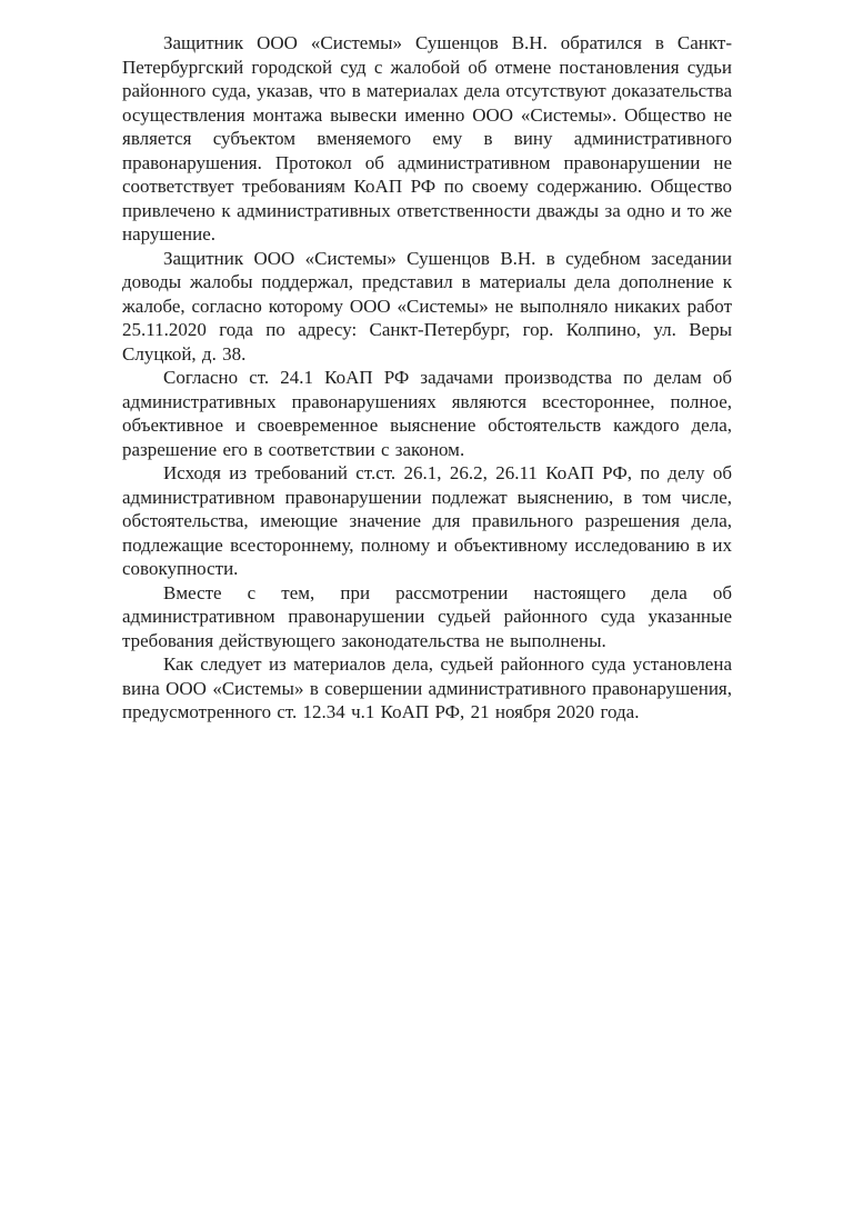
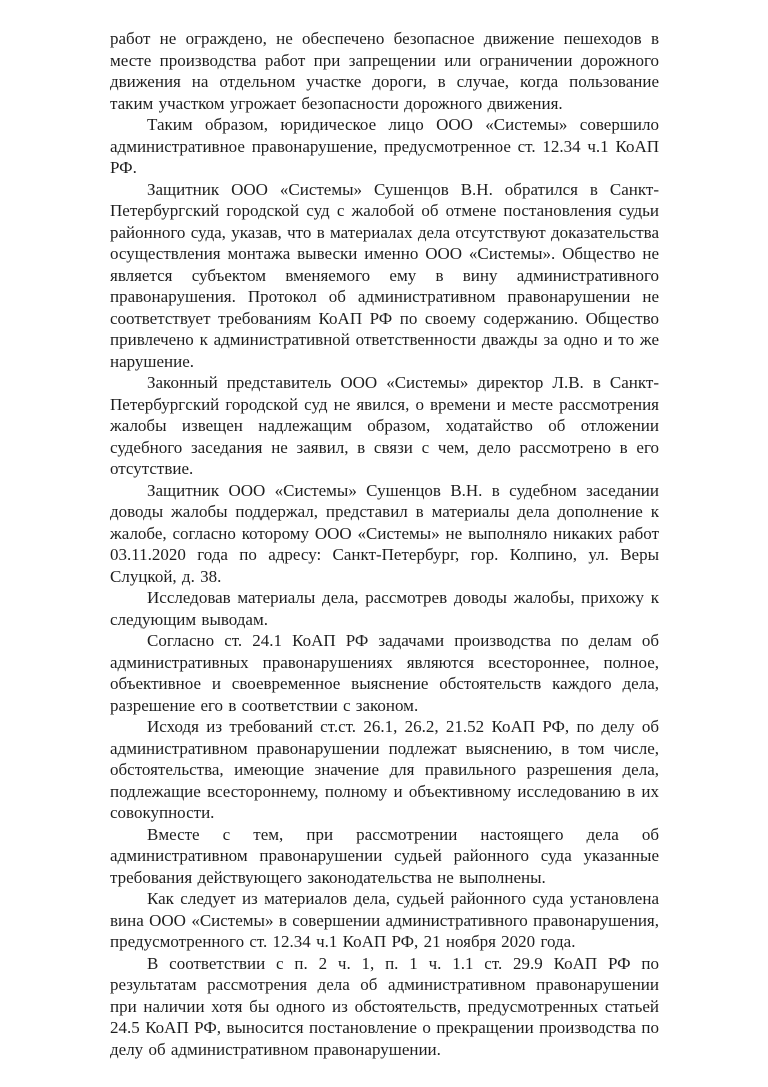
+ работ не ограждено, не обеспечено безопасное движение пешеходов в месте производства работ при запрещении или ограничении дорожного движения на отдельном участке дороги, в случае, когда пользование таким участком угрожает безопасности дорожного движения.
+ Таким образом, юридическое лицо ООО «Системы» совершило административное правонарушение, предусмотренное ст. 12.34 ч.1 КоАП РФ.
- Защитник ООО «Системы» Сушенцов В.Н. обратился в Санкт-Петербургский городской суд с жалобой об отмене постановления судьи районного суда, указав, что в материалах дела отсутствуют доказательства осуществления монтажа вывески именно ООО «Системы». Общество не является субъектом вменяемого ему в вину административного правонарушения. Протокол об административном правонарушении не соответствует требованиям КоАП РФ по своему содержанию. Общество привлечено к административных ответственности дважды за одно и то же нарушение.
+ Защитник ООО «Системы» Сушенцов В.Н. обратился в Санкт-Петербургский городской суд с жалобой об отмене постановления судьи районного суда, указав, что в материалах дела отсутствуют доказательства осуществления монтажа вывески именно ООО «Системы». Общество не является субъектом вменяемого ему в вину административного правонарушения. Протокол об административном правонарушении не соответствует требованиям КоАП РФ по своему содержанию. Общество привлечено к административной ответственности дважды за одно и то же нарушение.
+ Законный представитель ООО «Системы» директор Л.В. в Санкт-Петербургский городской суд не явился, о времени и месте рассмотрения жалобы извещен надлежащим образом, ходатайство об отложении судебного заседания не заявил, в связи с чем, дело рассмотрено в его отсутствие.
- Защитник ООО «Системы» Сушенцов В.Н. в судебном заседании доводы жалобы поддержал, представил в материалы дела дополнение к жалобе, согласно которому ООО «Системы» не выполняло никаких работ 25.11.2020 года по адресу: Санкт-Петербург, гор. Колпино, ул. Веры Слуцкой, д. 38.
+ Защитник ООО «Системы» Сушенцов В.Н. в судебном заседании доводы жалобы поддержал, представил в материалы дела дополнение к жалобе, согласно которому ООО «Системы» не выполняло никаких работ 03.11.2020 года по адресу: Санкт-Петербург, гор. Колпино, ул. Веры Слуцкой, д. 38.
+ Исследовав материалы дела, рассмотрев доводы жалобы, прихожу к следующим выводам.
  Согласно ст. 24.1 КоАП РФ задачами производства по делам об административных правонарушениях являются всестороннее, полное, объективное и своевременное выяснение обстоятельств каждого дела, разрешение его в соответствии с законом.
- Исходя из требований ст.ст. 26.1, 26.2, 26.11 КоАП РФ, по делу об административном правонарушении подлежат выяснению, в том числе, обстоятельства, имеющие значение для правильного разрешения дела, подлежащие всестороннему, полному и объективному исследованию в их совокупности.
+ Исходя из требований ст.ст. 26.1, 26.2, 21.52 КоАП РФ, по делу об административном правонарушении подлежат выяснению, в том числе, обстоятельства, имеющие значение для правильного разрешения дела, подлежащие всестороннему, полному и объективному исследованию в их совокупности.
  Вместе с тем, при рассмотрении настоящего дела об административном правонарушении судьей районного суда указанные требования действующего законодательства не выполнены.
  Как следует из материалов дела, судьей районного суда установлена вина ООО «Системы» в совершении административного правонарушения, предусмотренного ст. 12.34 ч.1 КоАП РФ, 21 ноября 2020 года.
+ В соответствии с п. 2 ч. 1, п. 1 ч. 1.1 ст. 29.9 КоАП РФ по результатам рассмотрения дела об административном правонарушении при наличии хотя бы одного из обстоятельств, предусмотренных статьей 24.5 КоАП РФ, выносится постановление о прекращении производства по делу об административном правонарушении.
